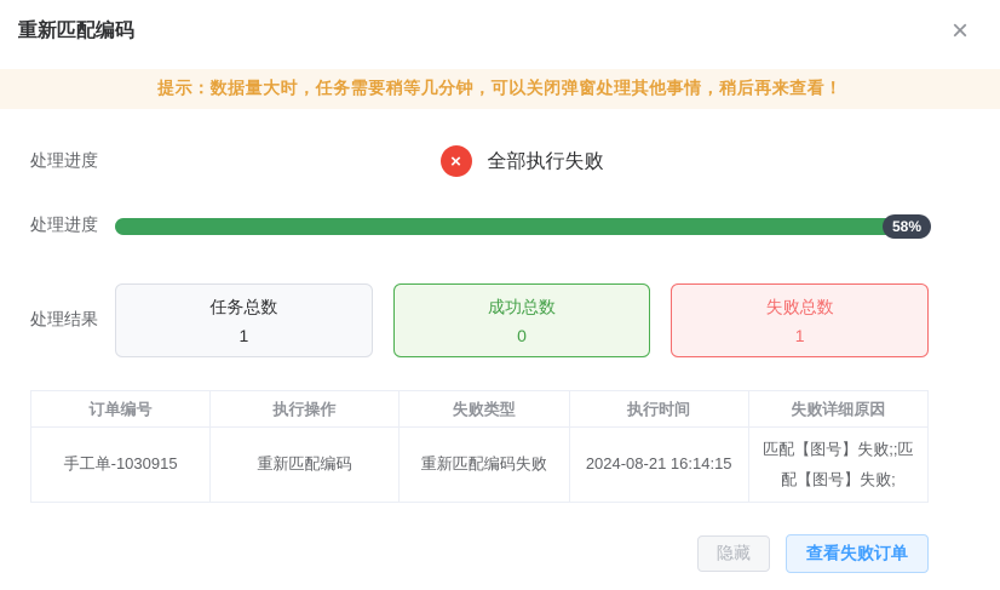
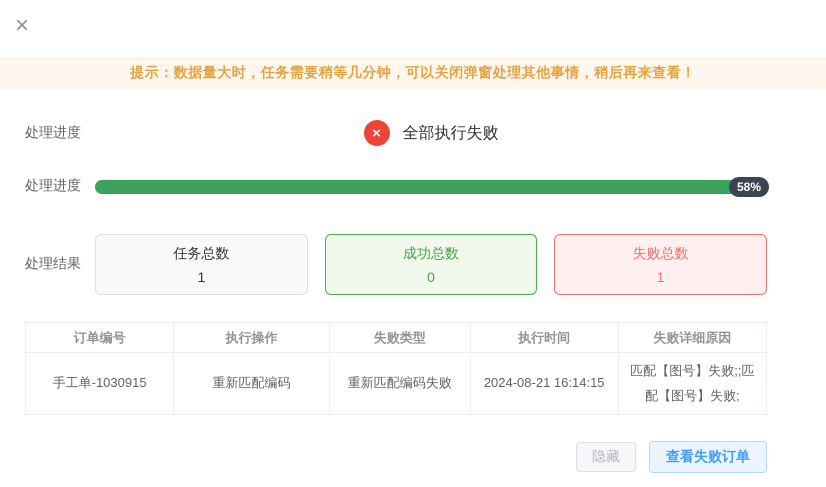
- 重新匹配编码
  ×
  提示：数据量大时，任务需要稍等几分钟，可以关闭弹窗处理其他事情，稍后再来查看！
  处理进度
  ×
  全部执行失败
  处理进度
  58%
  处理结果
  任务总数
  1
  成功总数
  0
  失败总数
  1
  订单编号	执行操作	失败类型	执行时间	失败详细原因
  手工单-1030915	重新匹配编码	重新匹配编码失败	2024-08-21 16:14:15	匹配【图号】失败;;匹配【图号】失败;
  隐藏
  查看失败订单
